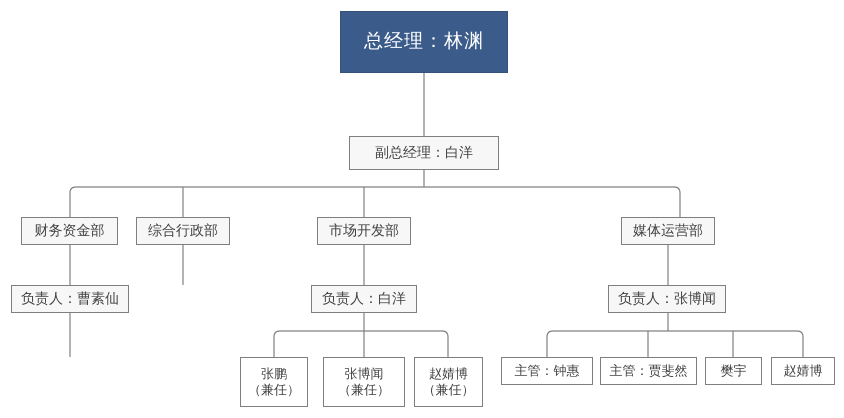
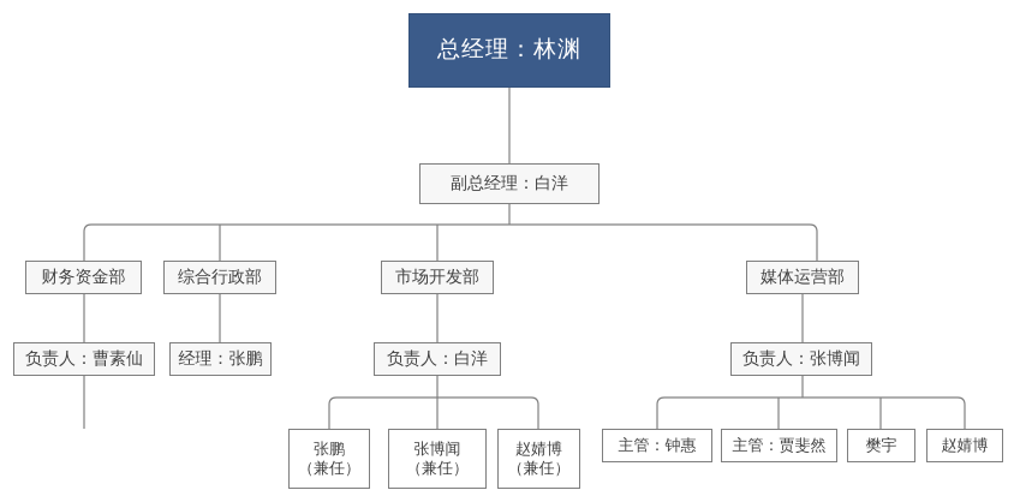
  总经理：林渊
  副总经理：白洋
  财务资金部
  综合行政部
  市场开发部
  媒体运营部
  负责人：曹素仙
+ 经理：张鹏
  负责人：白洋
  负责人：张博闻
  张鹏
  （兼任）
  张博闻
  （兼任）
  赵婧博
  （兼任）
  主管：钟惠
  主管：贾斐然
  樊宇
  赵婧博
